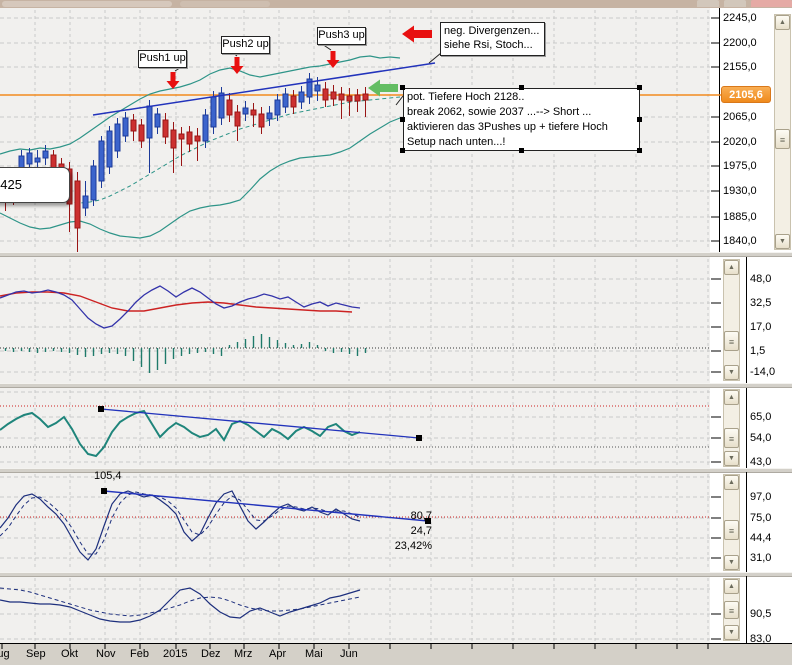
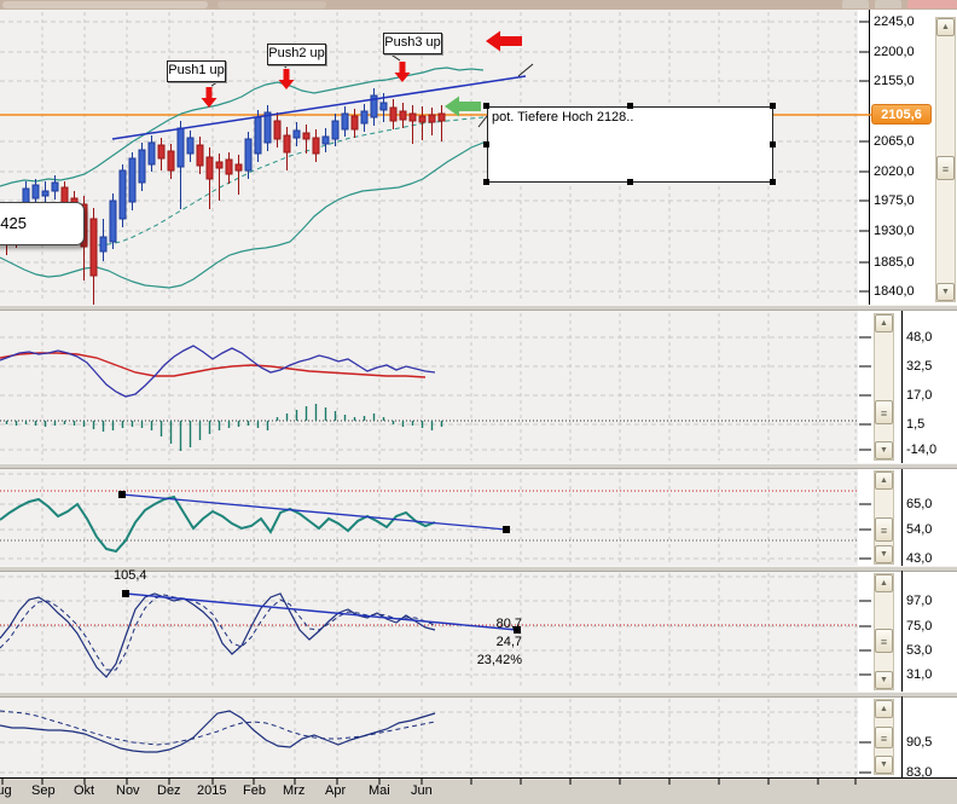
  425
  Push1 up
  Push2 up
  Push3 up
- neg. Divergenzen...
- siehe Rsi, Stoch...
  pot. Tiefere Hoch 2128..
- break 2062, sowie 2037 ...--> Short ...
- aktivieren das 3Pushes up + tiefere Hoch
- Setup nach unten...!
  105,4
  80,7
  24,7
  23,42%
  2105,6
  2245,0
  2200,0
  2155,0
  2065,0
  2020,0
  1975,0
  1930,0
  1885,0
  1840,0
  48,0
  32,5
  17,0
  1,5
  -14,0
  65,0
  54,0
  43,0
  97,0
  75,0
- 44,4
+ 53,0
  31,0
  90,5
  83,0
  Sep
  Okt
  Nov
- Feb
+ Dez
  2015
- Dez
+ Feb
  Mrz
  Apr
  Mai
  Jun
  ≡
  ≡
  ≡
  ≡
  ≡
